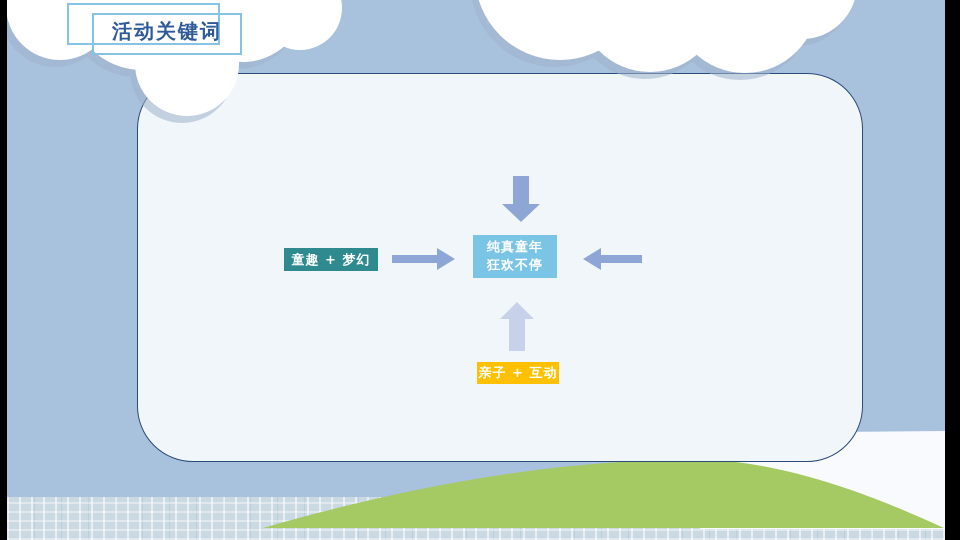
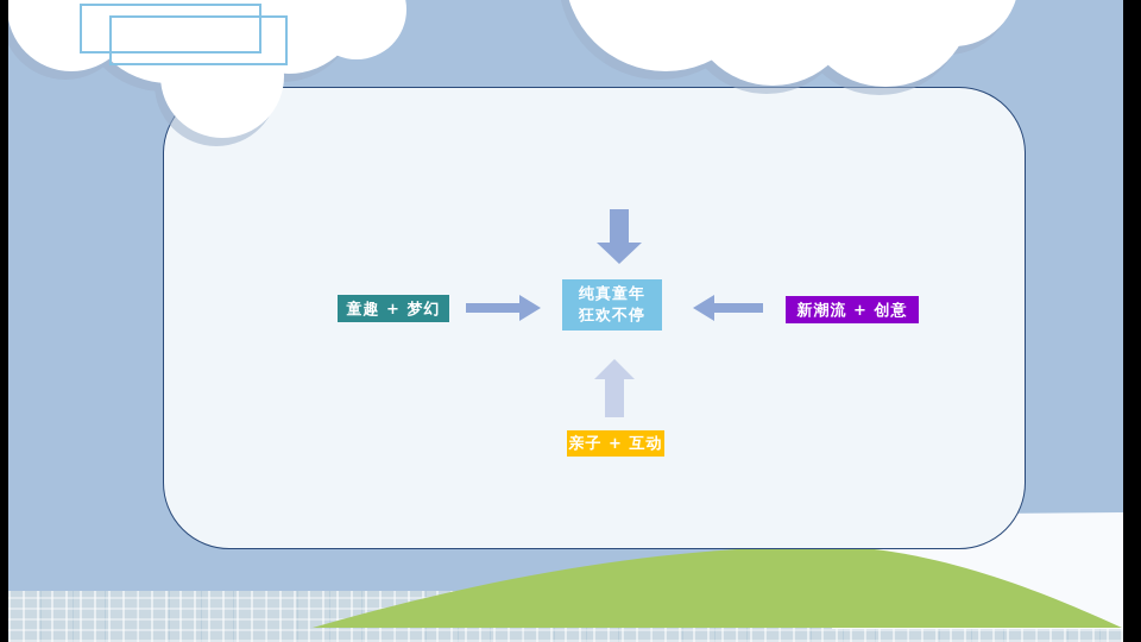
- 活动关键词
  童趣 + 梦幻
+ 新潮流 + 创意
  亲子 + 互动
  纯真童年
  狂欢不停
